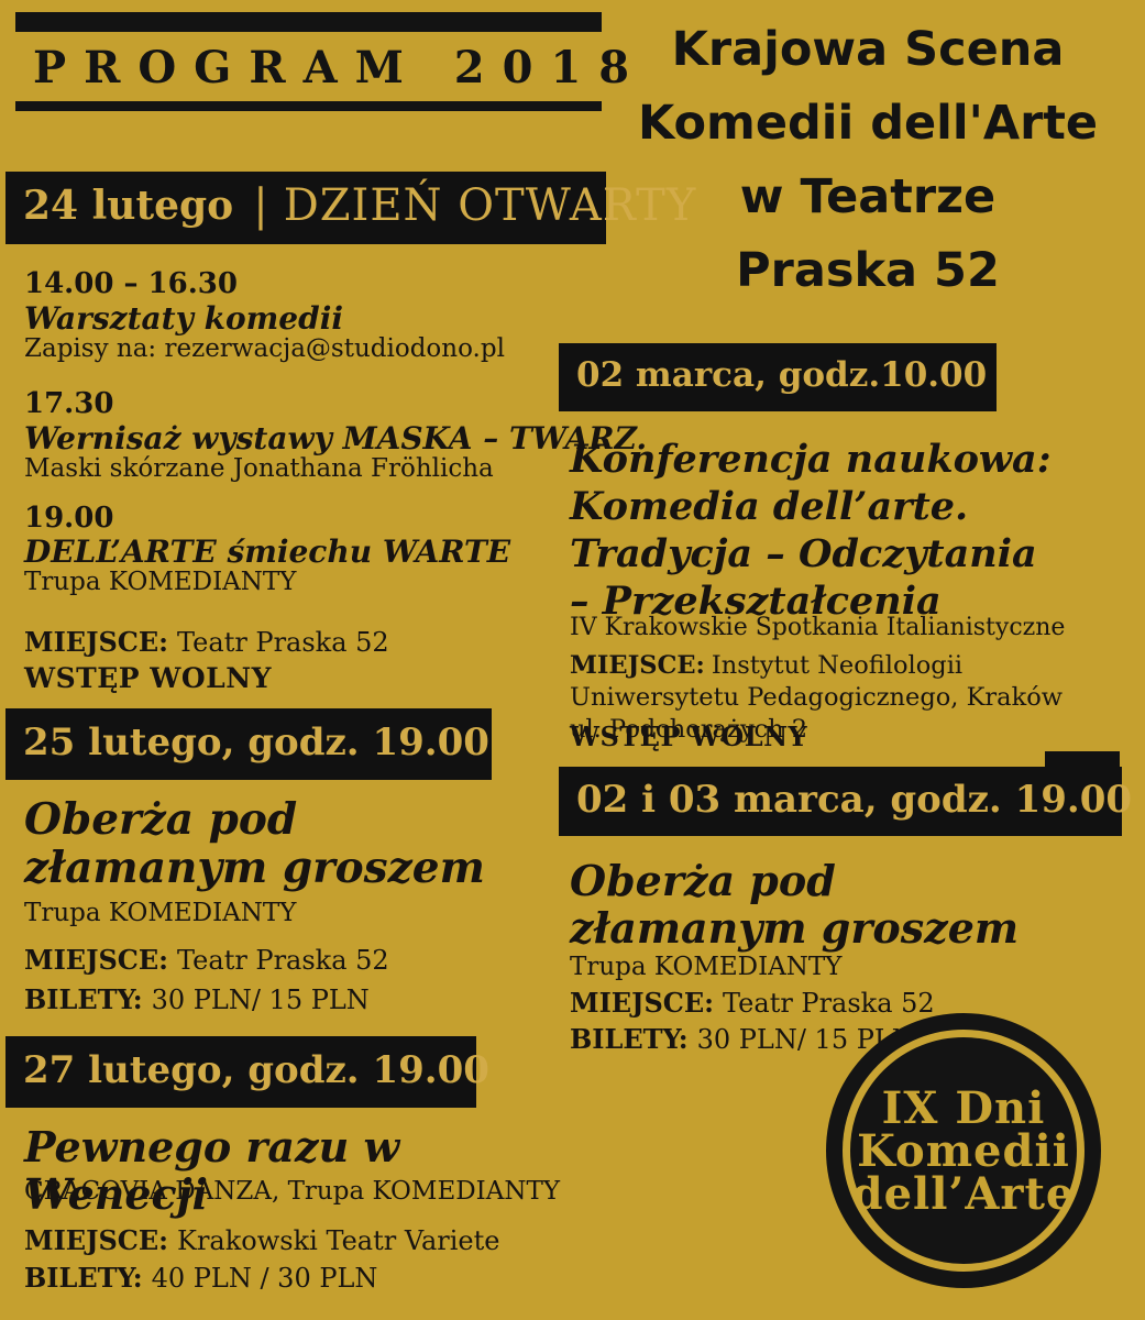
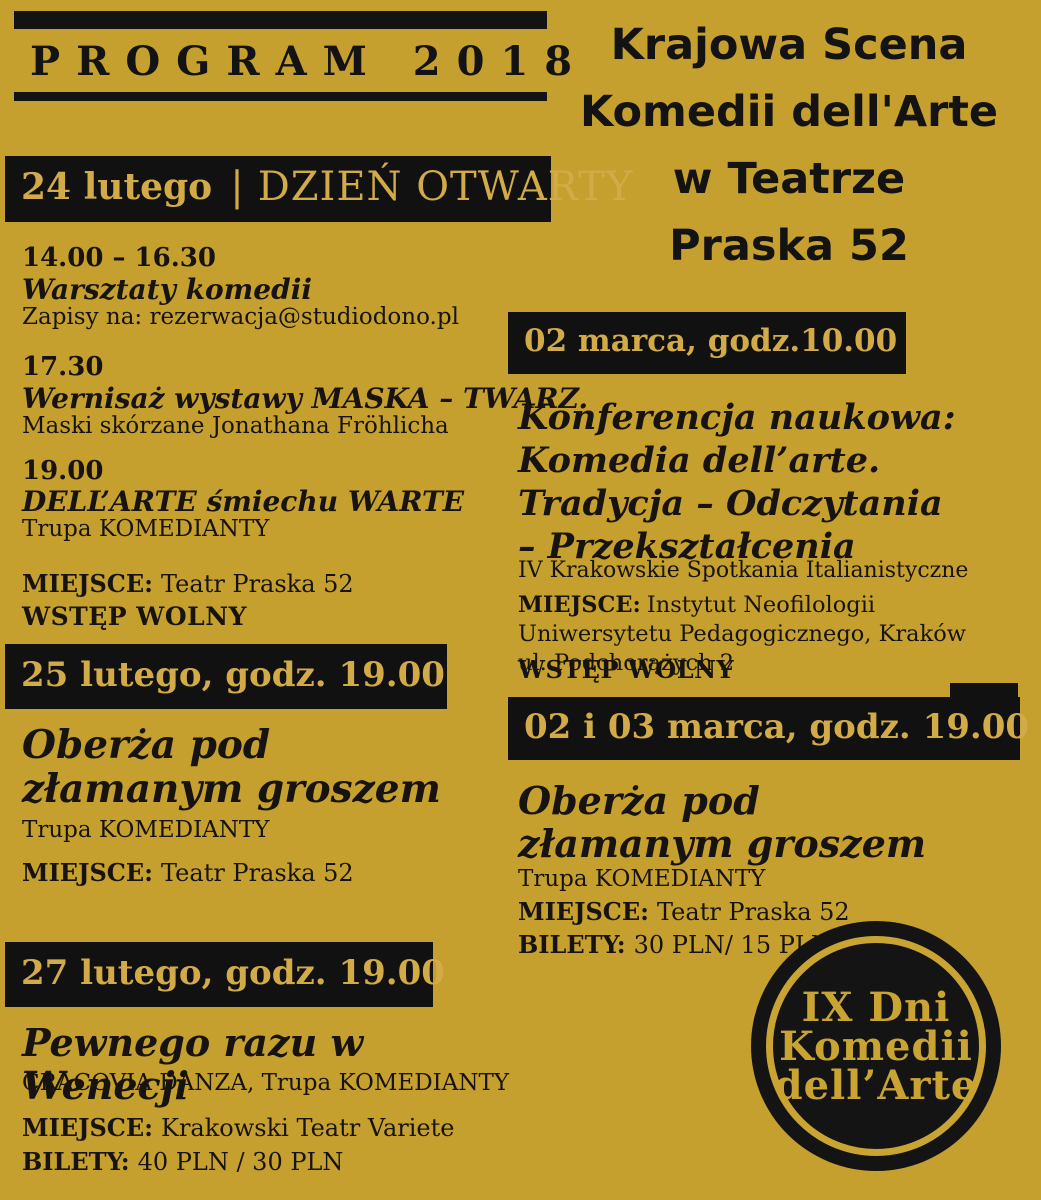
  PROGRAM 201
  Krajowa Scena
  Komedii dell'Arte
  w Teatrze
  Praska 52
  24 lutego
  |
  DZIEŃ OTWARTY
  14.00 – 16.30
  Warsztaty komedii
  Zapisy na: rezerwacja@studiodono.pl
  17.30
  Wernisaż wystawy MASKA – TWARZ.
  Maski skórzane Jonathana Fröhlicha
  19.00
  DELL’ARTE śmiechu WARTE
  Trupa KOMEDIANTY
  MIEJSCE: Teatr Praska 52
  WSTĘP WOLNY
  25 lutego, godz. 19.00
  Oberża pod złamanym groszem
  Trupa KOMEDIANTY
  MIEJSCE: Teatr Praska 52
- BILETY: 30 PLN/ 15 PLN
  27 lutego, godz. 19.00
  Pewnego razu w Wenecji
  CRACOVIA DANZA, Trupa KOMEDIANTY
  MIEJSCE: Krakowski Teatr Variete
  BILETY: 40 PLN / 30 PLN
  02 marca, godz.10.00
  Konferencja naukowa:
  Komedia dell’arte.
  Tradycja – Odczytania
  – Przekształcenia
  IV Krakowskie Spotkania Italianistyczne
  MIEJSCE: Instytut Neofilologii Uniwersytetu Pedagogicznego, Kraków ul. Podchorążych 2
  WSTĘP WOLNY
  02 i 03 marca, godz. 19.00
  Oberża pod złamanym groszem
  Trupa KOMEDIANTY
  MIEJSCE: Teatr Praska 52
  BILETY: 30 PLN/ 15 P
  IX Dni
  Komedii
  dell’Arte
